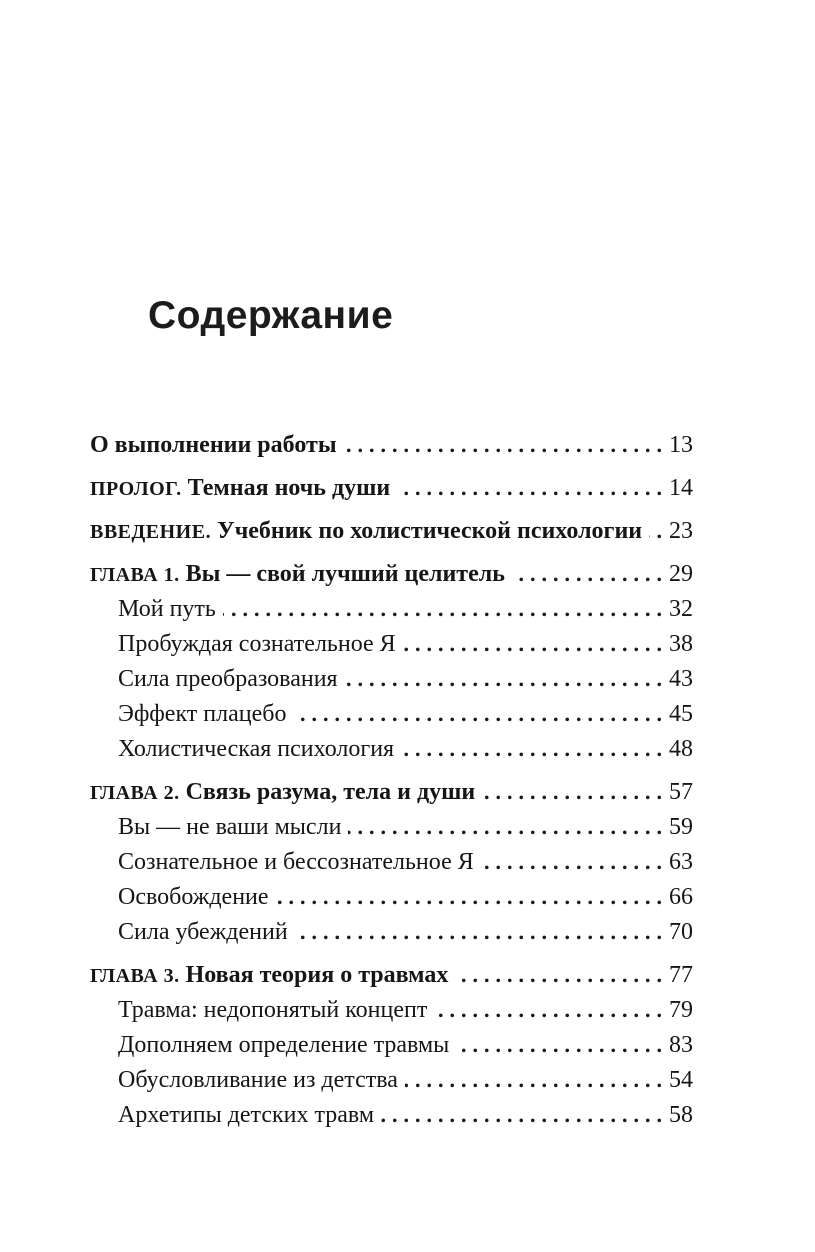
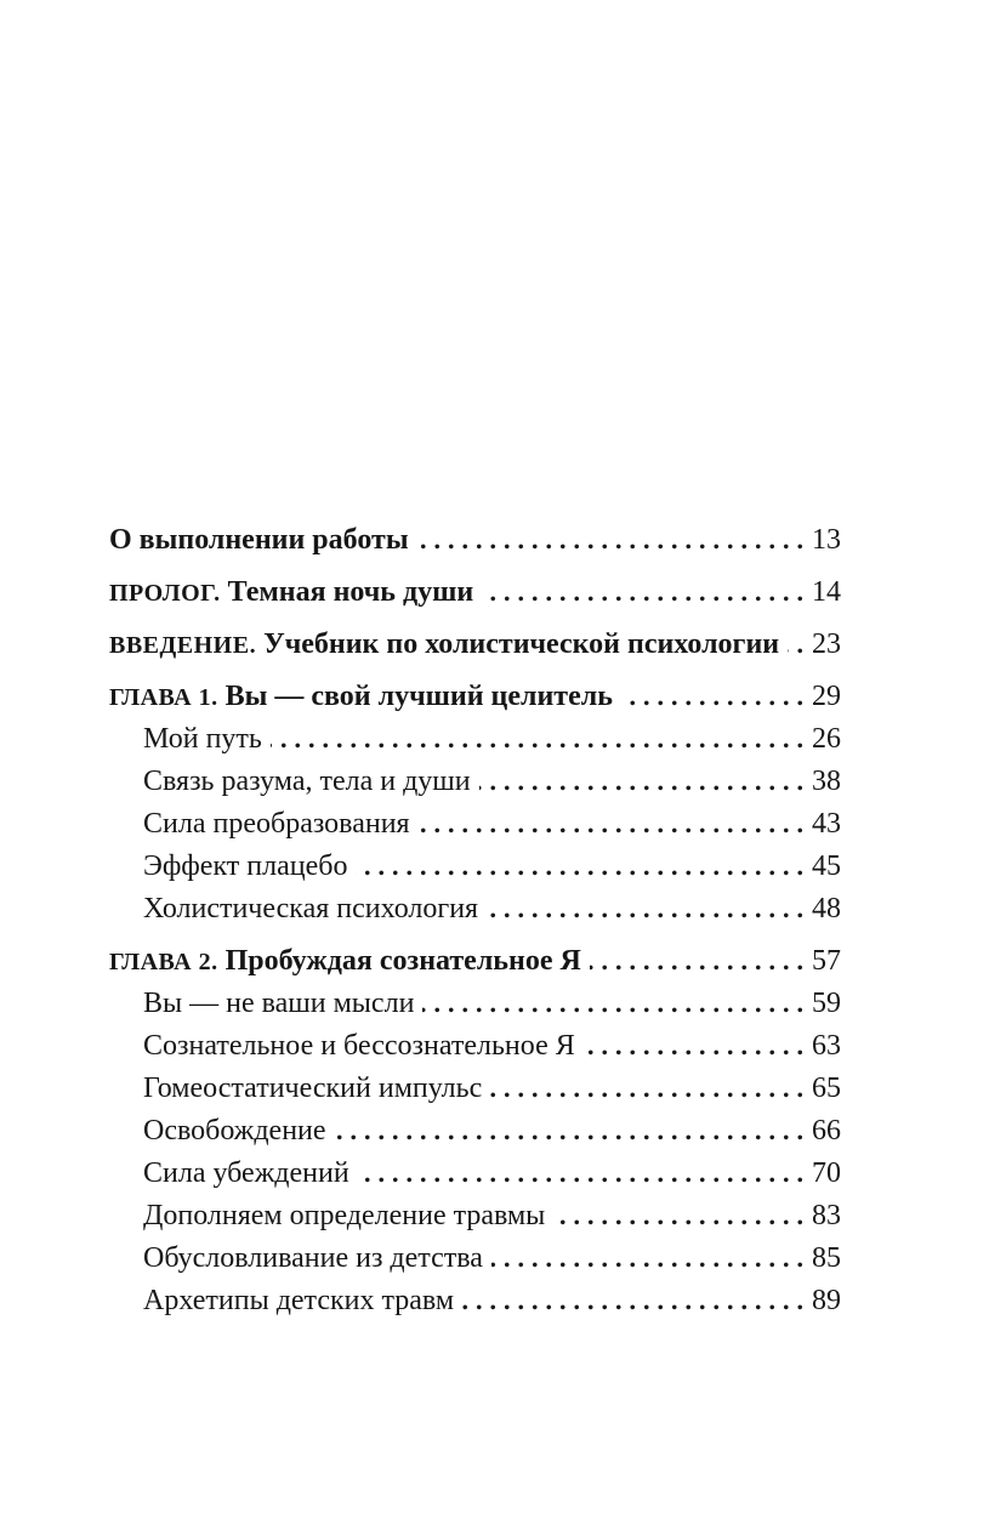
- Содержание
  О выполнении работы
  13
  ПРОЛОГ. Темная ночь души
  14
  ВВЕДЕНИЕ. Учебник по холистической психологии
  23
  ГЛАВА 1. Вы — свой лучший целитель
  29
  Мой путь
- 32
+ 26
- Пробуждая сознательное Я
+ Связь разума, тела и души
  38
  Сила преобразования
  43
  Эффект плацебо
  45
  Холистическая психология
  48
- ГЛАВА 2. Связь разума, тела и души
+ ГЛАВА 2. Пробуждая сознательное Я
  57
  Вы — не ваши мысли
  59
  Сознательное и бессознательное Я
  63
+ Гомеостатический импульс
+ 65
  Освобождение
  66
  Сила убеждений
  70
- ГЛАВА 3. Новая теория о травмах
- 77
- Травма: недопонятый концепт
- 79
  Дополняем определение травмы
  83
  Обусловливание из детства
- 54
+ 85
  Архетипы детских травм
- 58
+ 89
